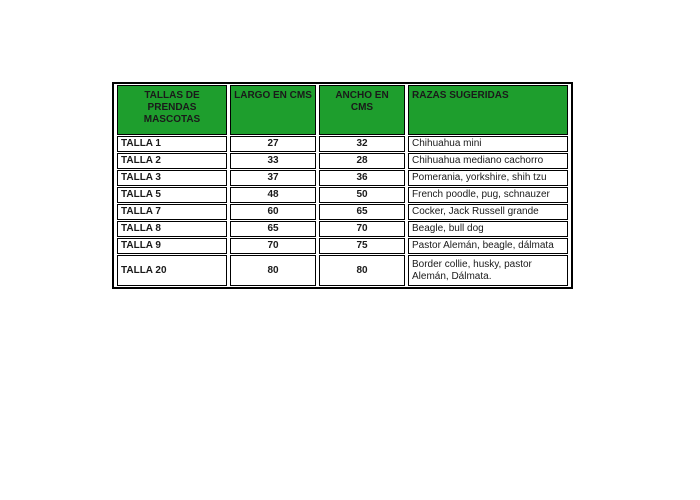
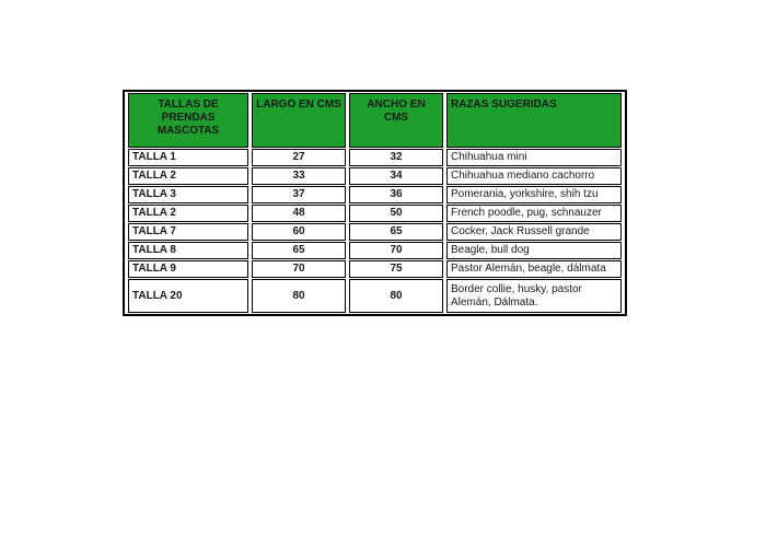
  TALLAS DE PRENDAS MASCOTAS	LARGO EN CMS	ANCHO EN CMS	RAZAS SUGERIDAS
  TALLA 1	27	32	Chihuahua mini
- TALLA 2	33	28	Chihuahua mediano cachorro
+ TALLA 2	33	34	Chihuahua mediano cachorro
  TALLA 3	37	36	Pomerania, yorkshire, shih tzu
- TALLA 5	48	50	French poodle, pug, schnauzer
+ TALLA 2	48	50	French poodle, pug, schnauzer
  TALLA 7	60	65	Cocker, Jack Russell grande
  TALLA 8	65	70	Beagle, bull dog
  TALLA 9	70	75	Pastor Alemán, beagle, dálmata
  TALLA 20	80	80	Border collie, husky, pastor Alemán, Dálmata.
